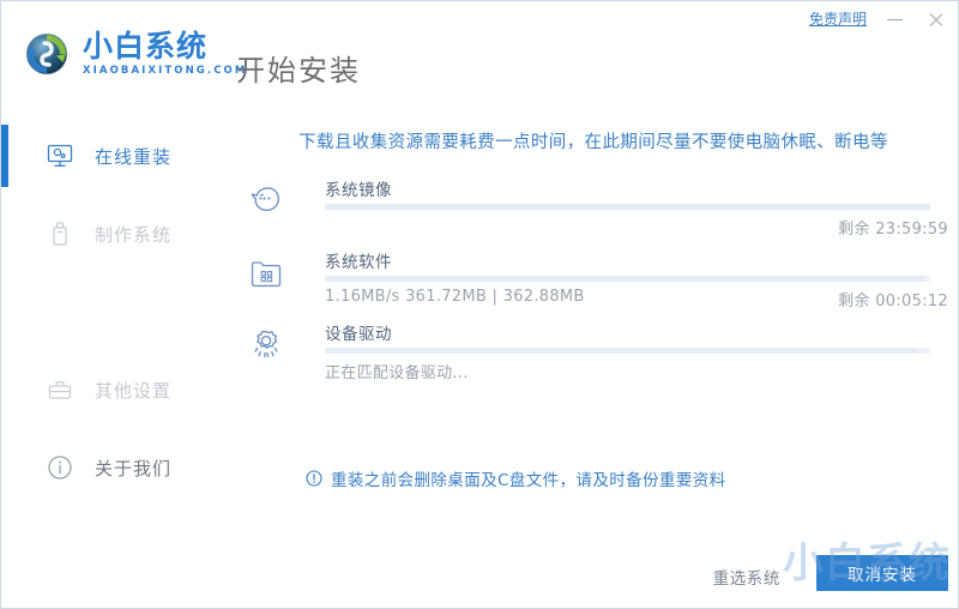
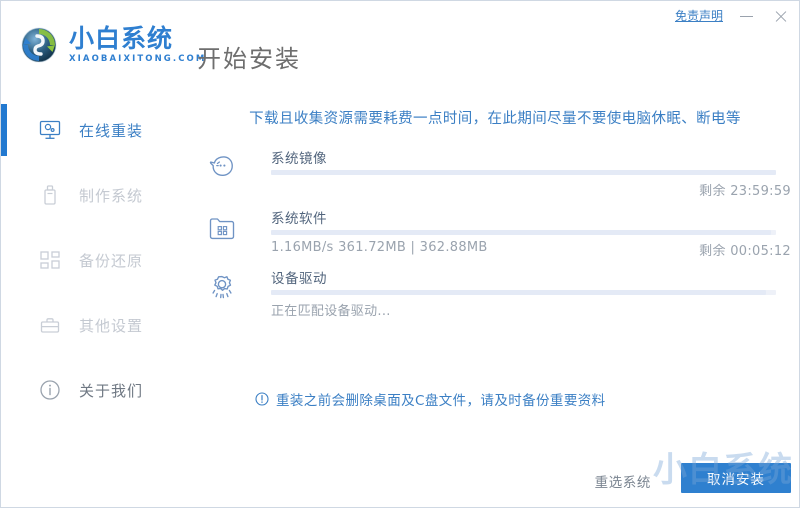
  小白系统
  XIAOBAIXITONG.COM
  开始安装
  免责声明
  在线重装
  制作系统
+ 备份还原
  其他设置
  关于我们
  下载且收集资源需要耗费一点时间，在此期间尽量不要使电脑休眠、断电等
  系统镜像
  剩余 23:59:59
  系统软件
  1.16MB/s 361.72MB | 362.88MB
  剩余 00:05:12
  设备驱动
  正在匹配设备驱动...
  重装之前会删除桌面及C盘文件，请及时备份重要资料
  重选系统
  取消安装
  小白系统
